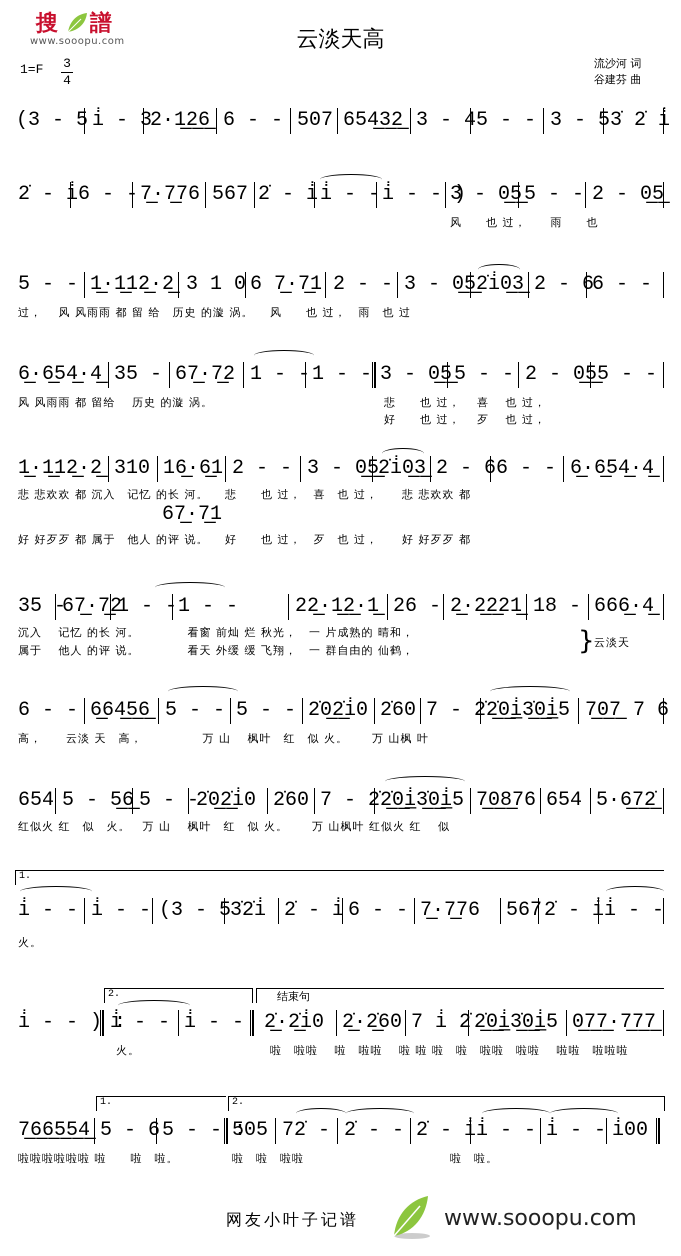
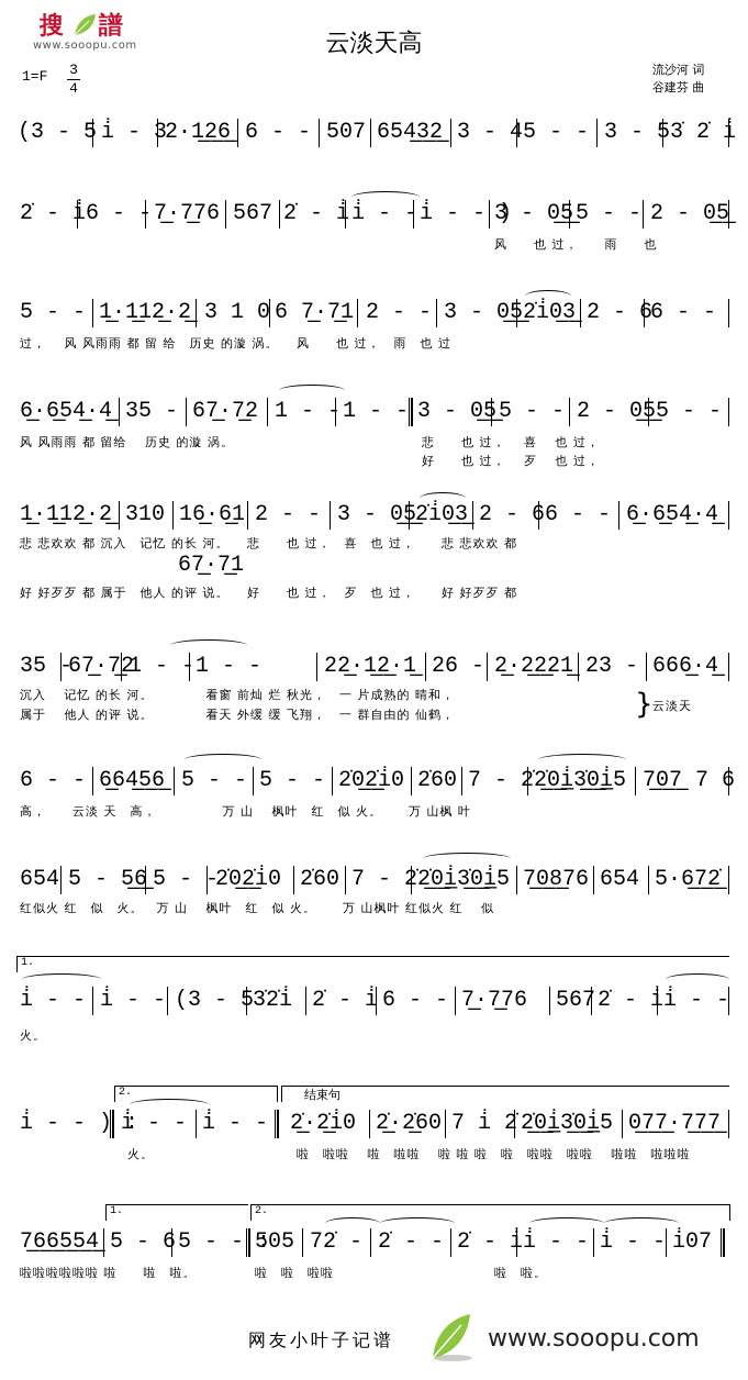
  搜
  譜
  www.sooopu.com
  云淡天高
  1=F
  3 4
  流沙河 词
  谷建芬 曲
  (3 - 5
  i̇ - 3
  2·1̲2̲6̲
  6 - -
  507
  654̲3̲2̲
  5 - -
  3 - 5
  3̇ 2̇ i̇
  2̇ - i̇
  7̲·7̲76
  567
  2̇ - i̇
  i̇ - -
  i̇ - - )
  3 - 0̲5̲
  5 - -
  2 - 0̲5̲
  风 也 过， 雨 也
  5 - -
  1̲·1̲12̲·2̲
  3 1 0
  6 7̲·7̲1
  2 - -
  2̇i̇0̲3̲
  2 - 6
  6 - -
  过， 风 风雨雨 都 留 给 历史 的漩 涡。 风 也 过， 雨 也 过
  6̲·6̲54̲·4̲
  35 -
  67̲·7̲2
  1 - -
  1 - -
  3 - 0̲5̲
  5 - -
  2 - 0̲5̲
  5 - -
  风 风雨雨 都 留给 历史 的漩 涡。
  悲 也 过， 喜 也 过，
  好 也 过， 歹 也 过，
  1̲·1̲12̲·2̲
  310
  16̲·6̲1
  2 - -
  3 - 0̲5̲
  2̇i̇0̲3̲
  6 - -
  6̲·6̲54̲·4̲
  悲 悲欢欢 都 沉入 记忆 的长 河。 悲 也 过， 喜 也 过， 悲 悲欢欢 都
  67̲·7̲1
  好 好歹歹 都 属于 他人 的评 说。 好 也 过， 歹 也 过， 好 好歹歹 都
  35 -
  67̲·7̲2
  1 - -
  1 - -
  22̲·1̲2̲·1̲
  26 -
  2̲·2̲2̲21̲
- 18 -
+ 23 -
  666̲·4̲
  沉入 记忆 的长 河。 看窗 前灿 烂 秋光， 一 片成熟的 晴和，
  属于 他人 的评 说。 看天 外缓 缓 飞翔， 一 群自由的 仙鹤，
  }
  云淡天
  6 - -
  6̲64̲5̲6̲
  5 - -
  5 - -
  2̇0̲2̲̇i̇0
  2̇60
  2̲̇0̲i̲̇3̲̇0̲i̲̇5
  7̲0̲7̲ 7
  高， 云淡 天 高， 万 山 枫叶 红 似 火。 万 山枫 叶
  654
  5 - 5̲6̲
  5 - -
  2̇0̲2̲̇i̇0
  2̇60
  2̲̇0̲i̲̇3̲̇0̲i̲̇5
  7̲0̲8̲76
  654
  5·6̲7̲2̲̇
  红似火 红 似 火。 万 山 枫叶 红 似 火。 万 山枫叶 红似火 红 似
  1.
  i̇ - -
  i̇ - -
  (3 - 5
  3̇2̇i̇
  2̇ - i̇
  6 - -
  7̲·7̲76
  567
  i̇ - -
  火。
  2.
  结束句
  i̇ - - ) :
  i̇ - -
  i̇ - -
  2̲̇·2̲̇i̇0
  2̲̇·2̲̇60
  7 i̇ 2̇
  2̲̇0̲i̲̇3̲̇0̲i̲̇5
  0̲7̲7̲·7̲7̲7̲
  火。
  啦 啦啦 啦 啦啦 啦 啦 啦 啦 啦啦 啦啦 啦啦 啦啦啦
  1.
  2.
  7̲6̲6̲5̲5̲4̲
  5 - 6
  5 - - :
  505
  72̇ -
  2̇ - -
  i̇ - -
  i̇ - -
- i̇00
+ i̇07
  啦啦啦啦啦啦 啦 啦 啦。
  啦 啦 啦啦
  啦 啦。
  网友小叶子记谱
  www.sooopu.com
